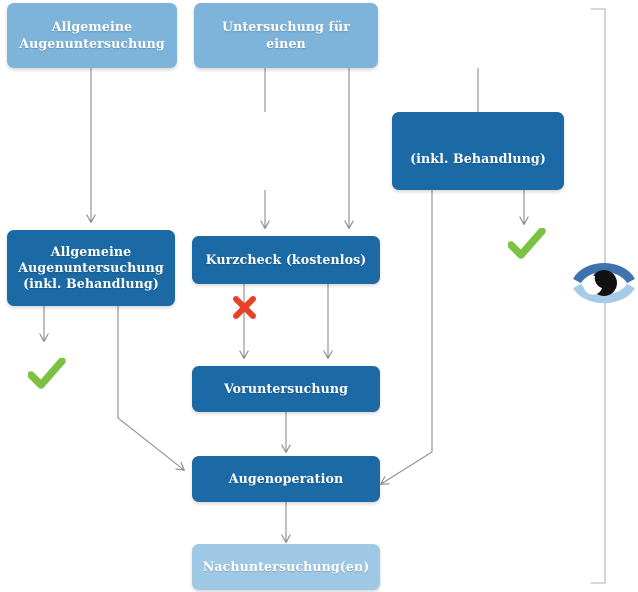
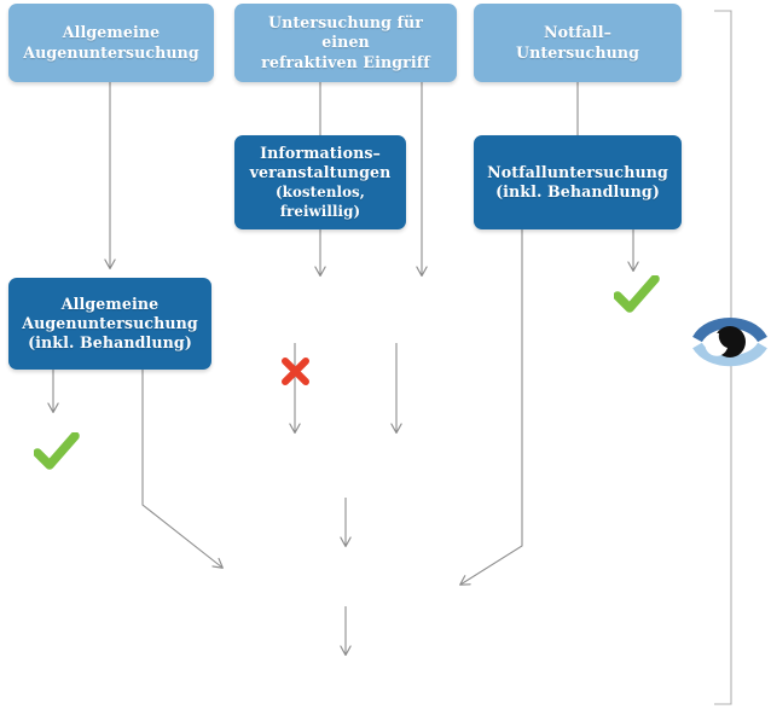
  Allgemeine
  Augenuntersuchung
  Untersuchung für einen
+ refraktiven Eingriff
+ Notfall–
+ Untersuchung
+ Informations–
+ veranstaltungen
+ (kostenlos, freiwillig)
+ Notfalluntersuchung
  (inkl. Behandlung)
  Allgemeine
  Augenuntersuchung
  (inkl. Behandlung)
- Kurzcheck (kostenlos)
- Voruntersuchung
- Augenoperation
- Nachuntersuchung(en)
